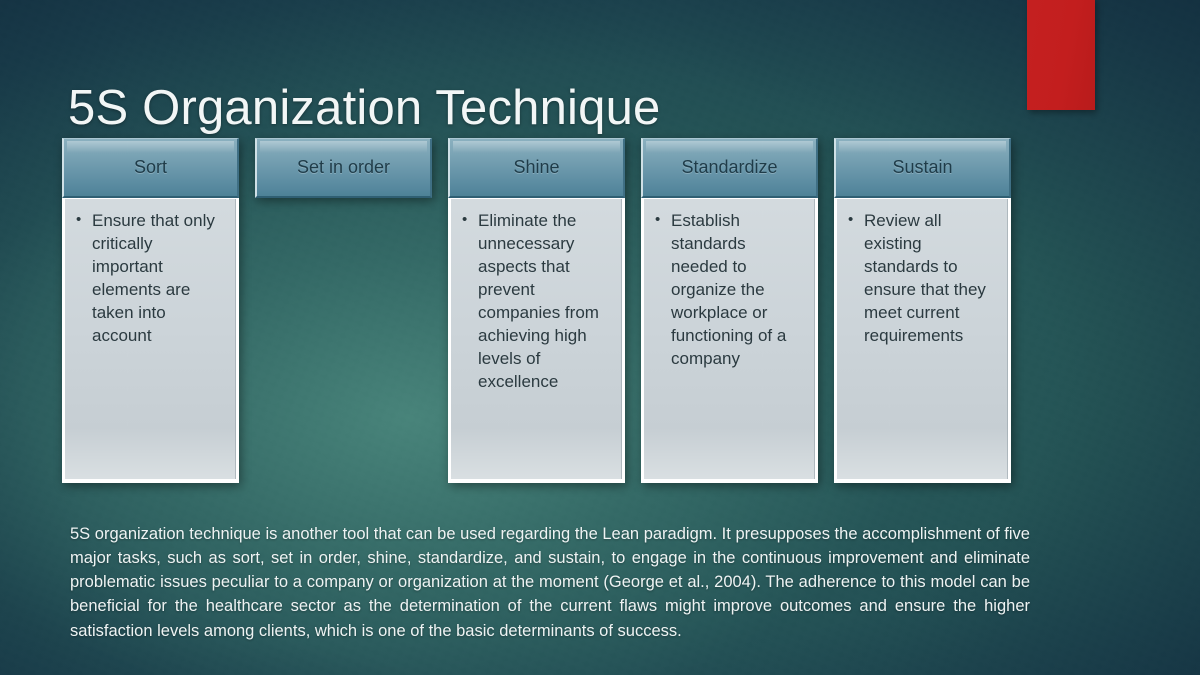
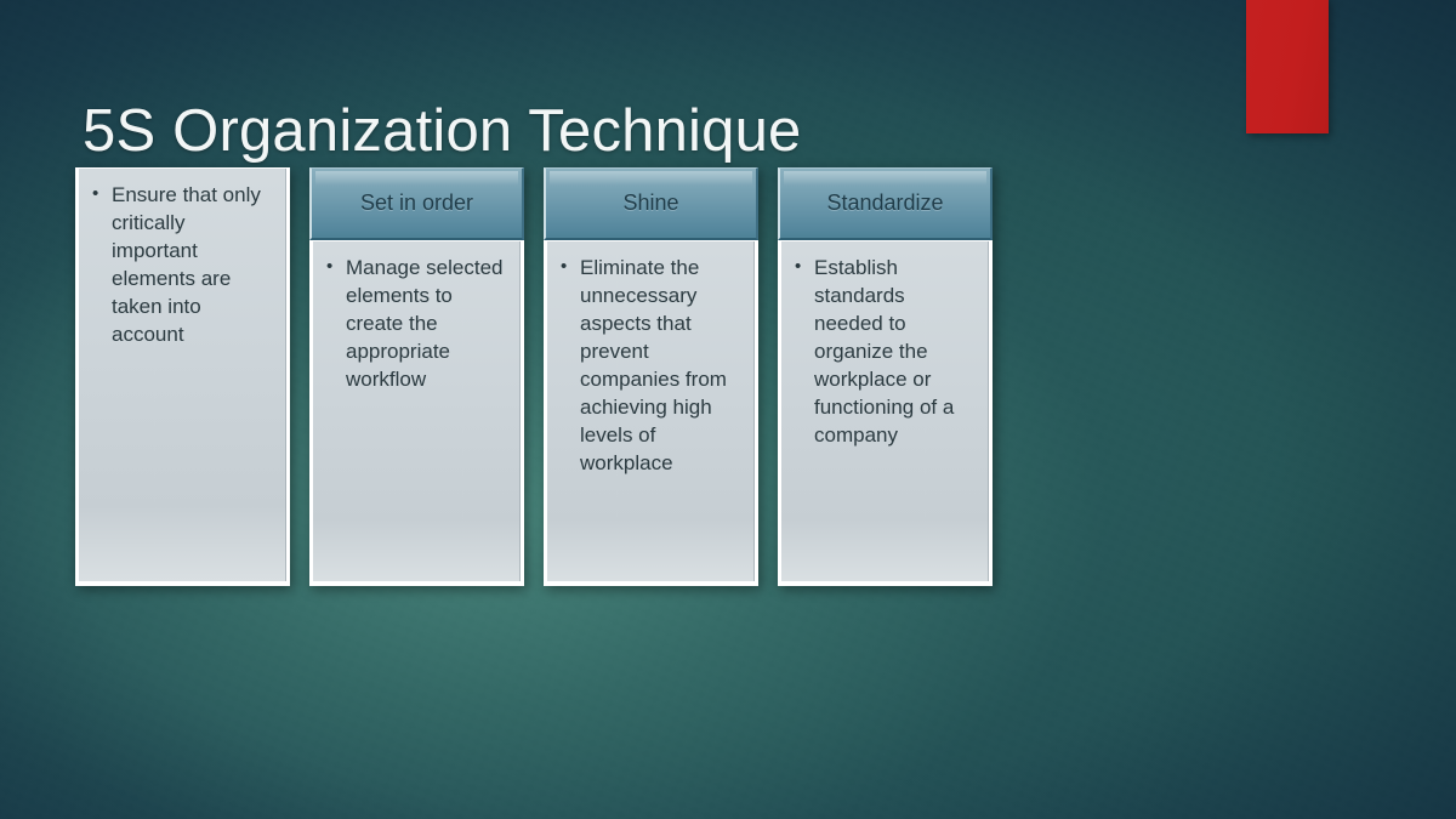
  5S Organization Technique
- Sort
  Ensure that only critically important elements are taken into account
  Set in order
+ Manage selected elements to create the appropriate workflow
  Shine
- Eliminate the unnecessary aspects that prevent companies from achieving high levels of excellence
+ Eliminate the unnecessary aspects that prevent companies from achieving high levels of workplace
  Standardize
  Establish standards needed to organize the workplace or functioning of a company
- Sustain
- Review all existing standards to ensure that they meet current requirements
- 5S organization technique is another tool that can be used regarding the Lean paradigm. It presupposes the accomplishment of five major tasks, such as sort, set in order, shine, standardize, and sustain, to engage in the continuous improvement and eliminate problematic issues peculiar to a company or organization at the moment (George et al., 2004). The adherence to this model can be beneficial for the healthcare sector as the determination of the current flaws might improve outcomes and ensure the higher satisfaction levels among clients, which is one of the basic determinants of success.
